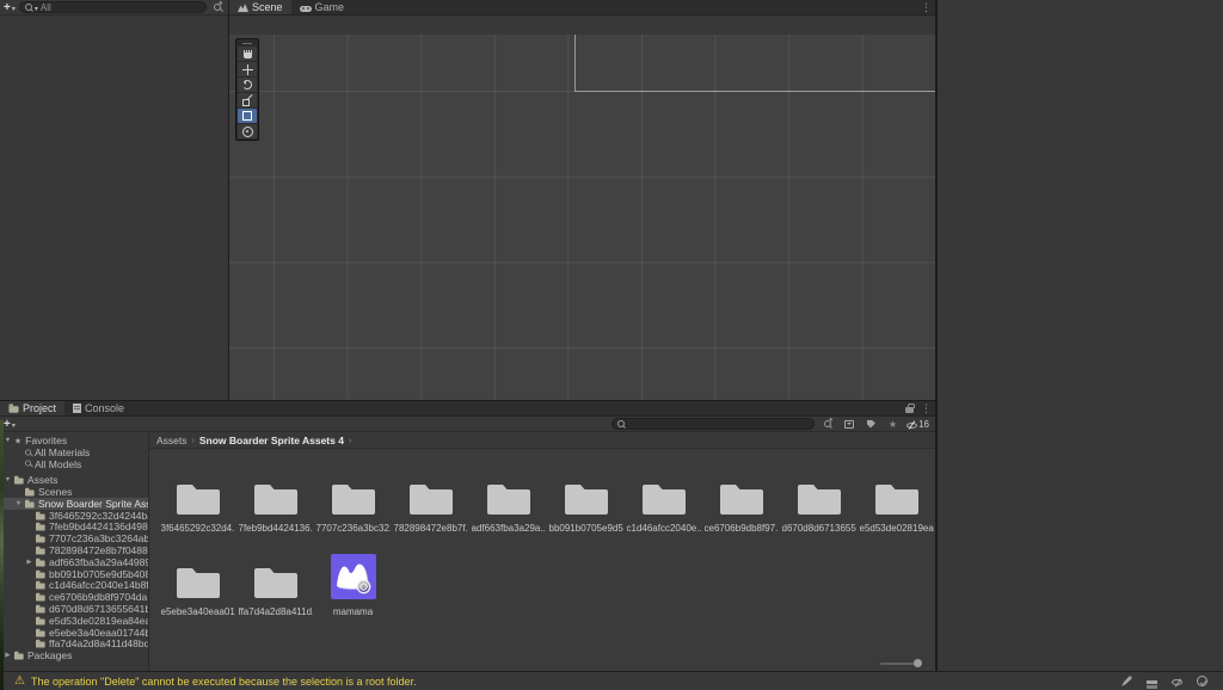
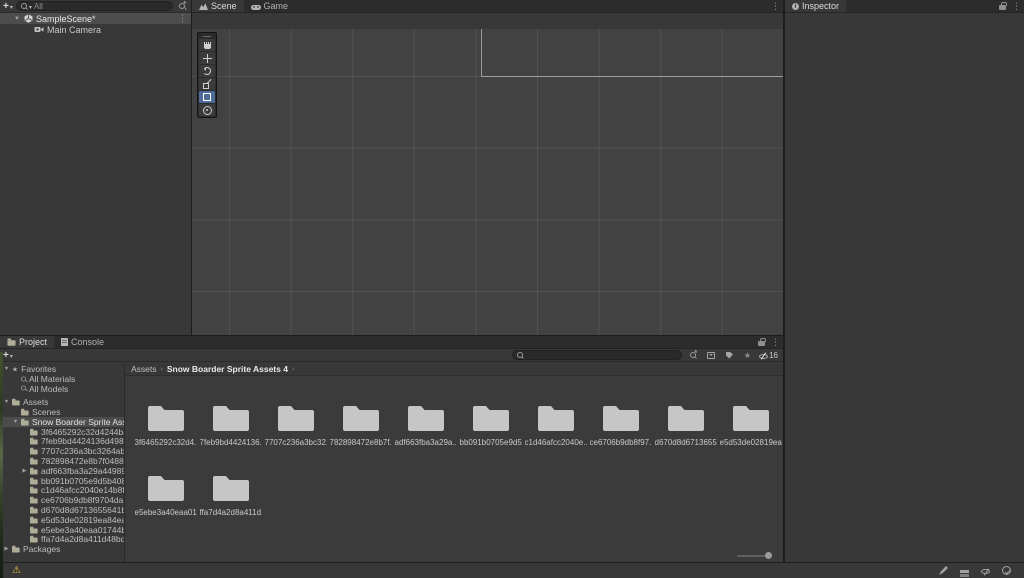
  +
  All
+ SampleScene*
+ Main Camera
  Scene
  Game
+ Inspector
  Project
  Console
  +
  16
  Favorites
  All Materials
  All Models
  Assets
  Scenes
  Snow Boarder Sprite As
  3f6465292c32d4244b
  7feb9bd4424136d498
  7707c236a3bc3264ab
  782898472e8b7f0488
  adf663fba3a29a44989
  bb091b0705e9d5b408
  c1d46afcc2040e14b8f
  ce6706b9db8f9704da
  d670d8d6713655641b
  e5d53de02819ea84ea
  e5ebe3a40eaa01744b
  ffa7d4a2d8a411d48bd
  Packages
  Assets
  Snow Boarder Sprite Assets 4
  3f6465292c32d4.
  7feb9bd4424136.
  7707c236a3bc32
  782898472e8b7f.
  adf663fba3a29a..
  bb091b0705e9d5
  c1d46afcc2040e.
  ce6706b9db8f97.
  d670d8d6713655
  e5d53de02819ea
  e5ebe3a40eaa01
  ffa7d4a2d8a411d
- mamama
- The operation "Delete" cannot be executed because the selection is a root folder.
